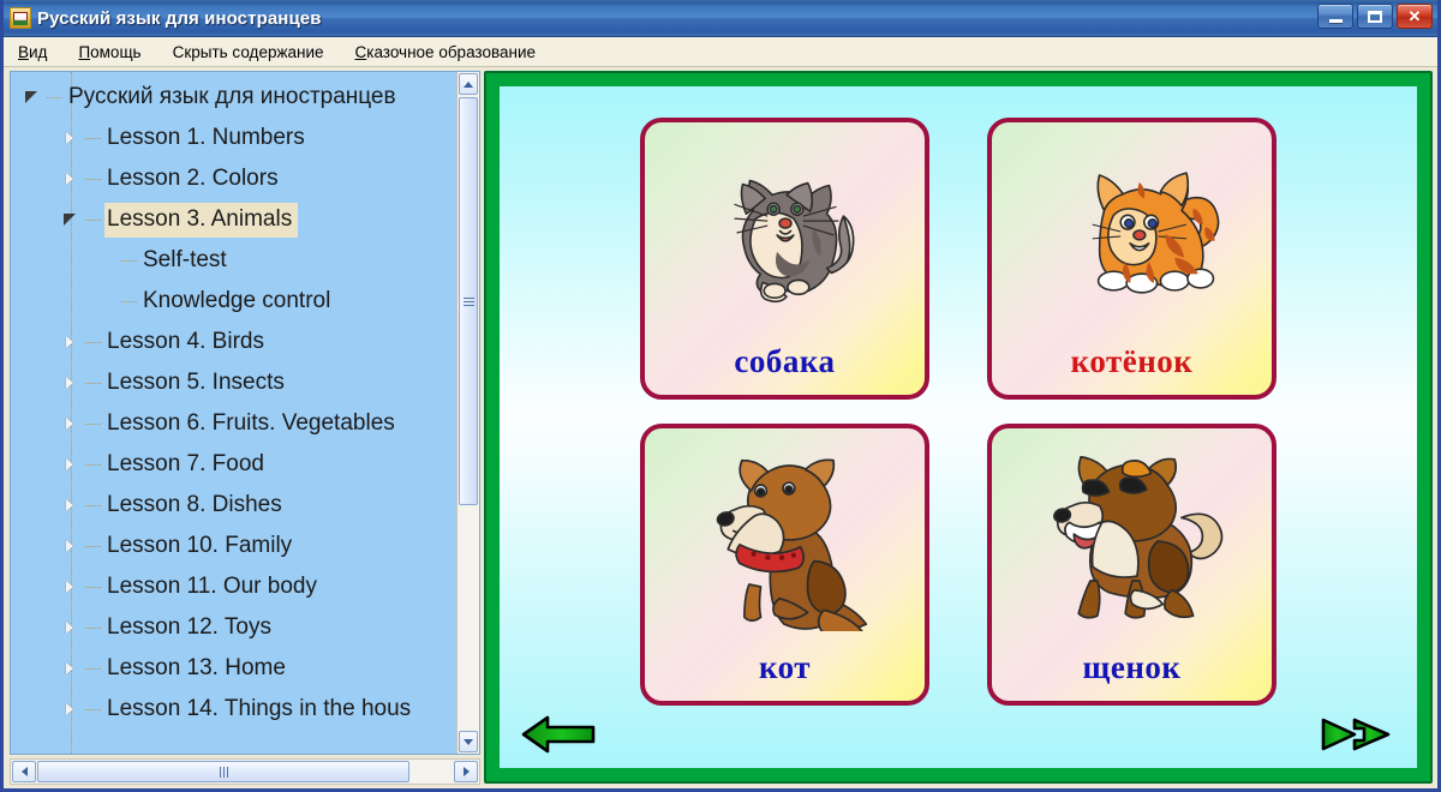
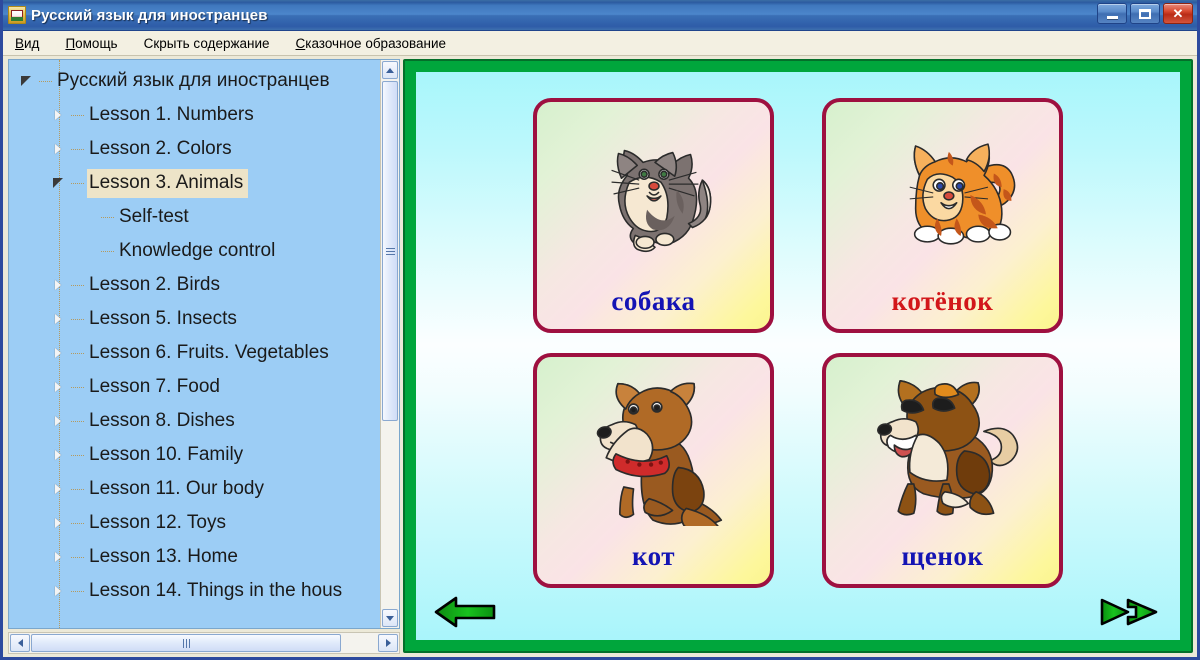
  Русский язык для иностранцев
  ✕
  Вид
  Помощь
  Скрыть содержание
  Сказочное образование
  Русский язык для иностранцев
  Lesson 1. Numbers
  Lesson 2. Colors
  Lesson 3. Animals
  Self-test
  Knowledge control
- Lesson 4. Birds
+ Lesson 2. Birds
  Lesson 5. Insects
  Lesson 6. Fruits. Vegetables
  Lesson 7. Food
  Lesson 8. Dishes
  Lesson 10. Family
  Lesson 11. Our body
  Lesson 12. Toys
  Lesson 13. Home
  Lesson 14. Things in the hous
  собака
  котёнок
  кот
  щенок
